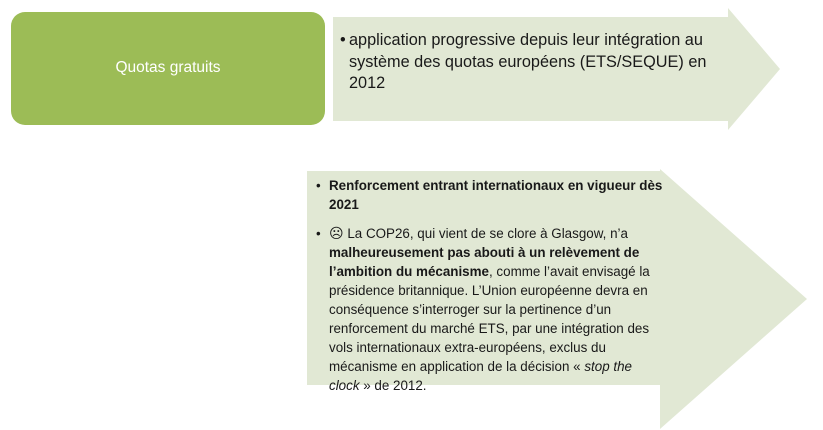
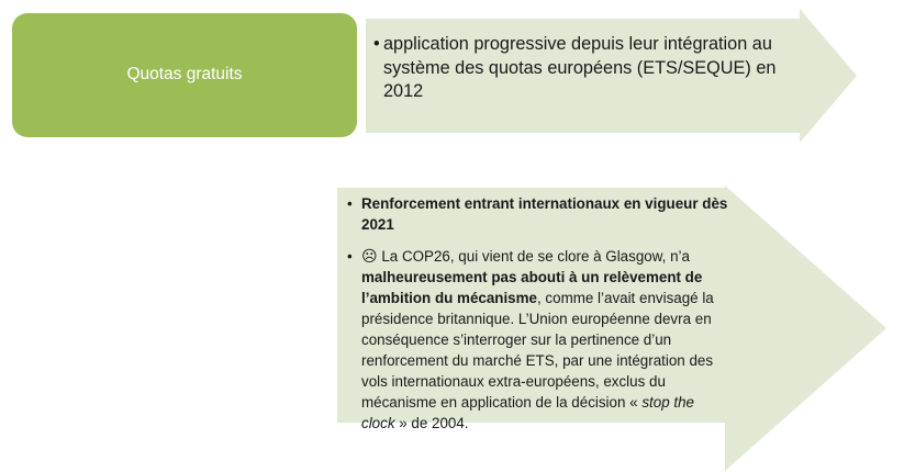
  Quotas gratuits
  •
  application progressive depuis leur intégration au système des quotas européens (ETS/SEQUE) en 2012
  •
  Renforcement entrant internationaux en vigueur dès 2021
  •
- ☹ La COP26, qui vient de se clore à Glasgow, n’a malheureusement pas abouti à un relèvement de l’ambition du mécanisme, comme l’avait envisagé la présidence britannique. L’Union européenne devra en conséquence s’interroger sur la pertinence d’un renforcement du marché ETS, par une intégration des vols internationaux extra-européens, exclus du mécanisme en application de la décision « stop the clock » de 2012.
+ ☹ La COP26, qui vient de se clore à Glasgow, n’a malheureusement pas abouti à un relèvement de l’ambition du mécanisme, comme l’avait envisagé la présidence britannique. L’Union européenne devra en conséquence s’interroger sur la pertinence d’un renforcement du marché ETS, par une intégration des vols internationaux extra-européens, exclus du mécanisme en application de la décision « stop the clock » de 2004.
